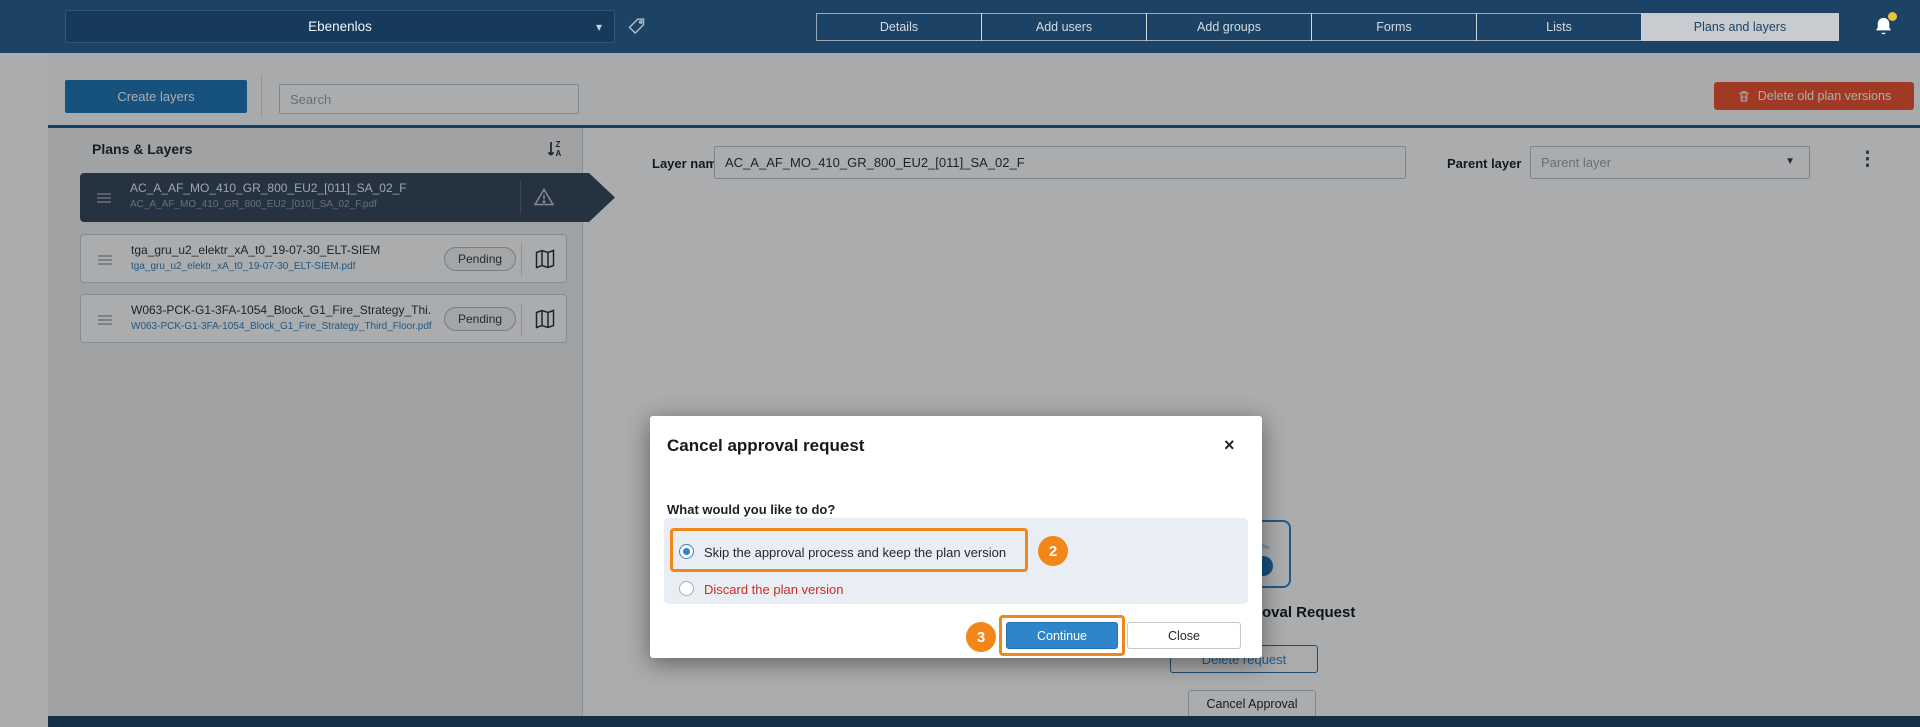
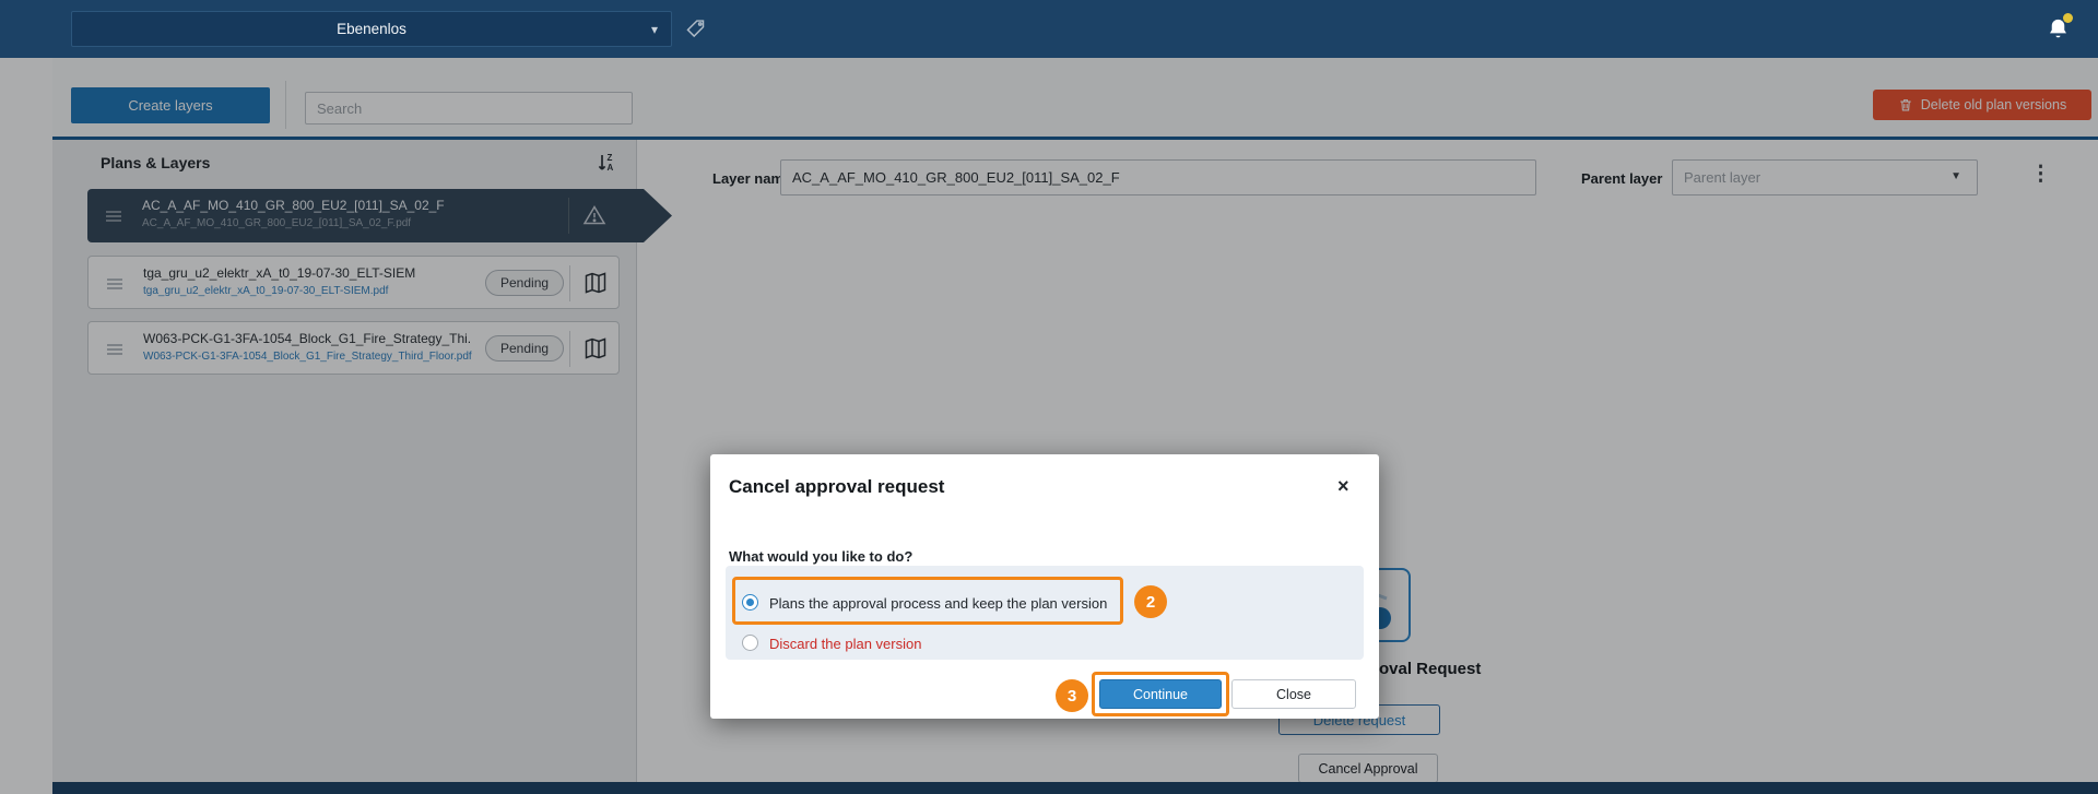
  Ebenenlos
  ▾
- Details
- Add users
- Add groups
- Forms
- Lists
- Plans and layers
  Create layers
  Search
  Delete old plan versions
  Plans & Layers
  Z
  A
  AC_A_AF_MO_410_GR_800_EU2_[011]_SA_02_F
- AC_A_AF_MO_410_GR_800_EU2_[010]_SA_02_F.pdf
+ AC_A_AF_MO_410_GR_800_EU2_[011]_SA_02_F.pdf
  tga_gru_u2_elektr_xA_t0_19-07-30_ELT-SIEM
  tga_gru_u2_elektr_xA_t0_19-07-30_ELT-SIEM.pdf
  Pending
  W063-PCK-G1-3FA-1054_Block_G1_Fire_Strategy_Thi.
  W063-PCK-G1-3FA-1054_Block_G1_Fire_Strategy_Third_Floor.pdf
  Pending
  Layer nam
  AC_A_AF_MO_410_GR_800_EU2_[011]_SA_02_F
  Parent layer
  Parent layer
  ▼
  ⋮
  oval Request
  Delete request
  Cancel Approval
  Cancel approval request
  ×
  What would you like to do?
- Skip the approval process and keep the plan version
+ Plans the approval process and keep the plan version
  Discard the plan version
  2
  Continue
  Close
  3
